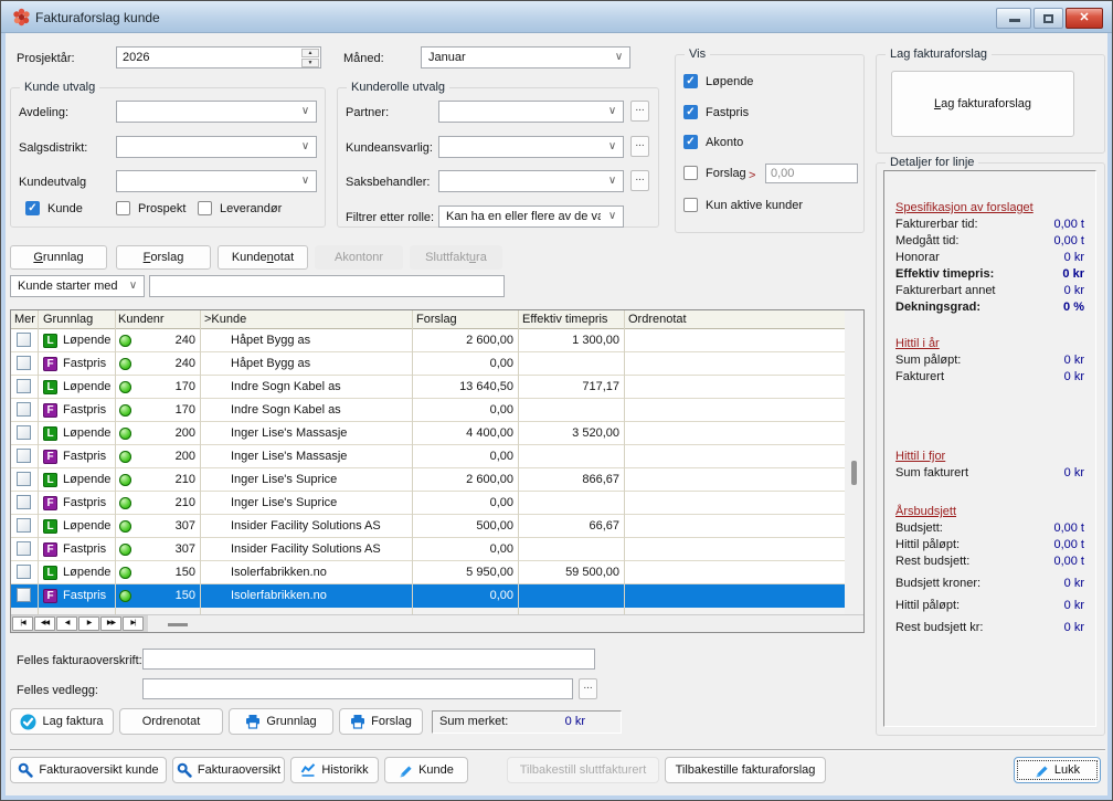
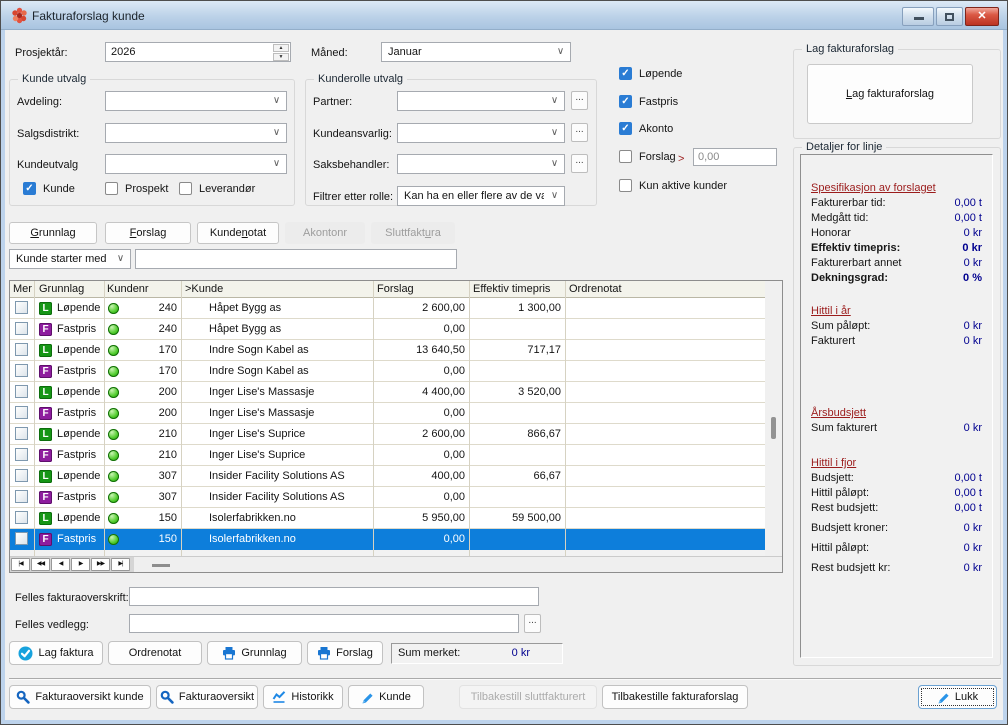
  Fakturaforslag kunde
  ✕
  Prosjektår:
  2026
  Måned:
  Januar
  ∨
  Kunde utvalg
  Avdeling:
  ∨
  Salgsdistrikt:
  ∨
  Kundeutvalg
  ∨
  ✓
  Kunde
  Prospekt
  Leverandør
  Kunderolle utvalg
  Partner:
  ∨
  ...
  Kundeansvarlig:
  ∨
  ...
  Saksbehandler:
  ∨
  ...
  Filtrer etter rolle:
  Kan ha en eller flere av de v
  ∨
- Vis
  ✓
  Løpende
  ✓
  Fastpris
  ✓
  Akonto
  Forslag
  Kun aktive kunder
  >
  0,00
  Lag fakturaforslag
  Lag fakturaforslag
  Detaljer for linje
  Spesifikasjon av forslaget
  Fakturerbar tid:
  0,00 t
  Medgått tid:
  0,00 t
  Honorar
  0 kr
  Effektiv timepris:
  0 kr
  Fakturerbart annet
  0 kr
  Dekningsgrad:
  0 %
  Hittil i år
  Sum påløpt:
  0 kr
  Fakturert
  0 kr
- Hittil i fjor
+ Årsbudsjett
  Sum fakturert
  0 kr
- Årsbudsjett
+ Hittil i fjor
  Budsjett:
  0,00 t
  Hittil påløpt:
  0,00 t
  Rest budsjett:
  0,00 t
  Budsjett kroner:
  0 kr
  Hittil påløpt:
  0 kr
  Rest budsjett kr:
  0 kr
  Grunnlag
  Forslag
  Kundenotat
  Akontonr
  Sluttfaktura
  Kunde starter med
  ∨
  Mer
  Grunnlag
  Kundenr
  >Kunde
  Forslag
  Effektiv timepris
  Ordrenotat
  L
  Løpende
  240
  Håpet Bygg as
  2 600,00
  1 300,00
  F
  Fastpris
  240
  Håpet Bygg as
  0,00
  L
  Løpende
  170
  Indre Sogn Kabel as
  13 640,50
  717,17
  F
  Fastpris
  170
  Indre Sogn Kabel as
  0,00
  L
  Løpende
  200
  Inger Lise's Massasje
  4 400,00
  3 520,00
  F
  Fastpris
  200
  Inger Lise's Massasje
  0,00
  L
  Løpende
  210
  Inger Lise's Suprice
  2 600,00
  866,67
  F
  Fastpris
  210
  Inger Lise's Suprice
  0,00
  L
  Løpende
  307
  Insider Facility Solutions AS
- 500,00
+ 400,00
  66,67
  F
  Fastpris
  307
  Insider Facility Solutions AS
  0,00
  L
  Løpende
  150
  Isolerfabrikken.no
  5 950,00
  59 500,00
  F
  Fastpris
  150
  Isolerfabrikken.no
  0,00
  Felles fakturaoverskrift:
  Felles vedlegg:
  ...
  Lag faktura
  Ordrenotat
  Grunnlag
  Forslag
  Sum merket:
  0 kr
  Fakturaoversikt kunde
  Fakturaoversikt
  Historikk
  Kunde
  Tilbakestill sluttfakturert
  Tilbakestille fakturaforslag
  Lukk
